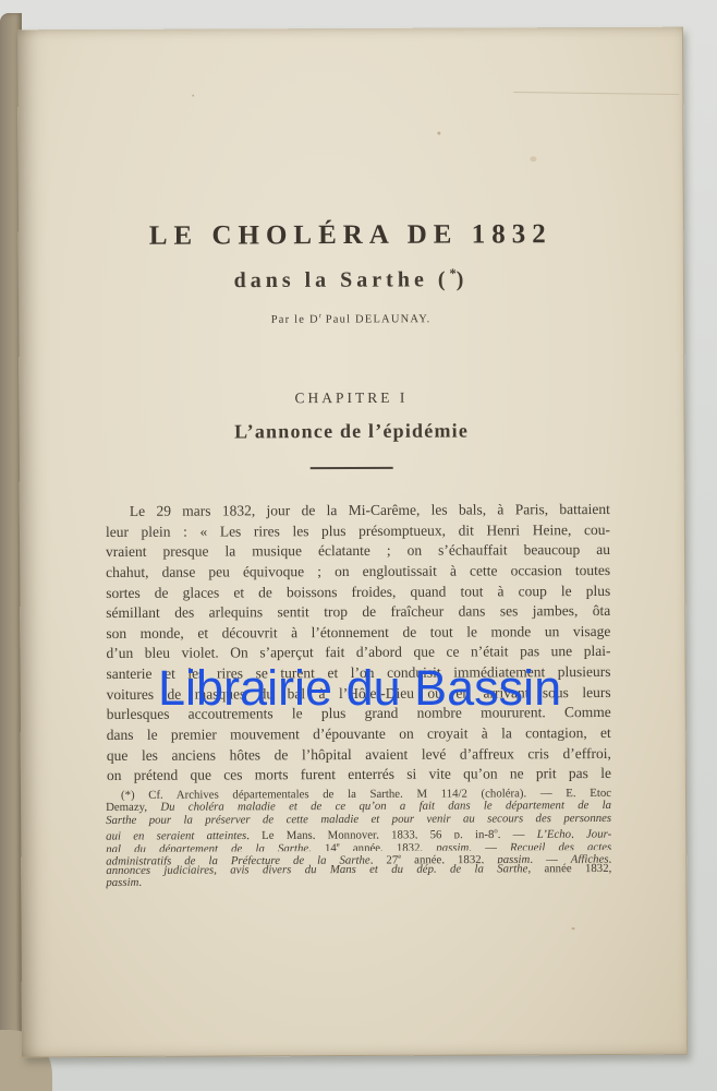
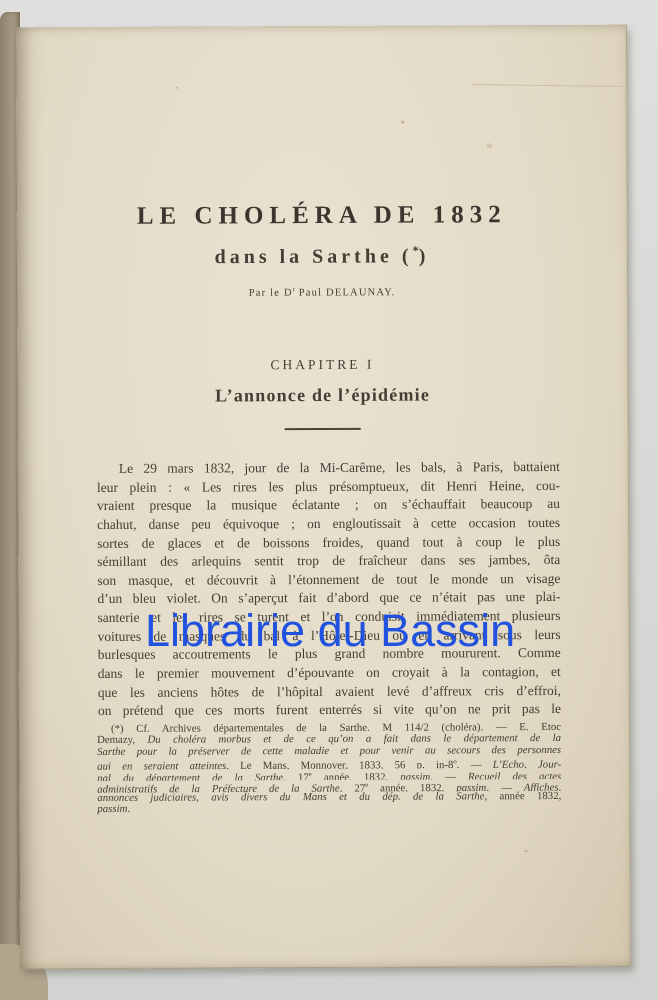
  LE CHOLÉRA DE 1832
  dans la Sarthe (*)
  Par le D Paul DELAUNAY.
  CHAPITRE I
  L’annonce de l’épidémie
  Le 29 mars 1832, jour de la Mi-Carême, les bals, à Paris, battaient
  leur plein : « Les rires les plus présomptueux, dit Henri Heine, cou-
  vraient presque la musique éclatante ; on s’échauffait beaucoup au
  chahut, danse peu équivoque ; on engloutissait à cette occasion toutes
  sortes de glaces et de boissons froides, quand tout à coup le plus
  sémillant des arlequins sentit trop de fraîcheur dans ses jambes, ôta
- son monde, et découvrit à l’étonnement de tout le monde un visage
+ son masque, et découvrit à l’étonnement de tout le monde un visage
  d’un bleu violet. On s’aperçut fait d’abord que ce n’était pas une plai-
  santerie et les rires se turent et l’on conduisit immédiatement plusieurs
  voitures de masques du bal à l’Hôtel-Dieu où en arrivant sous leurs
  burlesques accoutrements le plus grand nombre moururent. Comme
  dans le premier mouvement d’épouvante on croyait à la contagion, et
  que les anciens hôtes de l’hôpital avaient levé d’affreux cris d’effroi,
  on prétend que ces morts furent enterrés si vite qu’on ne prit pas le
  (*) Cf. Archives départementales de la Sarthe. M 114/2 (choléra). — E. Etoc
- Demazy, Du choléra maladie et de ce qu’on a fait dans le département de la
+ Demazy, Du choléra morbus et de ce qu’on a fait dans le département de la
  Sarthe pour la préserver de cette maladie et pour venir au secours des personnes
  qui en seraient atteintes, Le Mans, Monnoyer, 1833, 56 p. in-8 . — L’Echo, Jour-
- nal du département de la Sarthe, 14 année, 1832, passim. — Recueil des actes
+ nal du département de la Sarthe, 17 année, 1832, passim. — Recueil des actes
  administratifs de la Préfecture de la Sarthe, 27 année, 1832, passim. — Affiches,
  annonces judiciaires, avis divers du Mans et du dép. de la Sarthe, année 1832,
  passim.
  Librairie du Bassin
